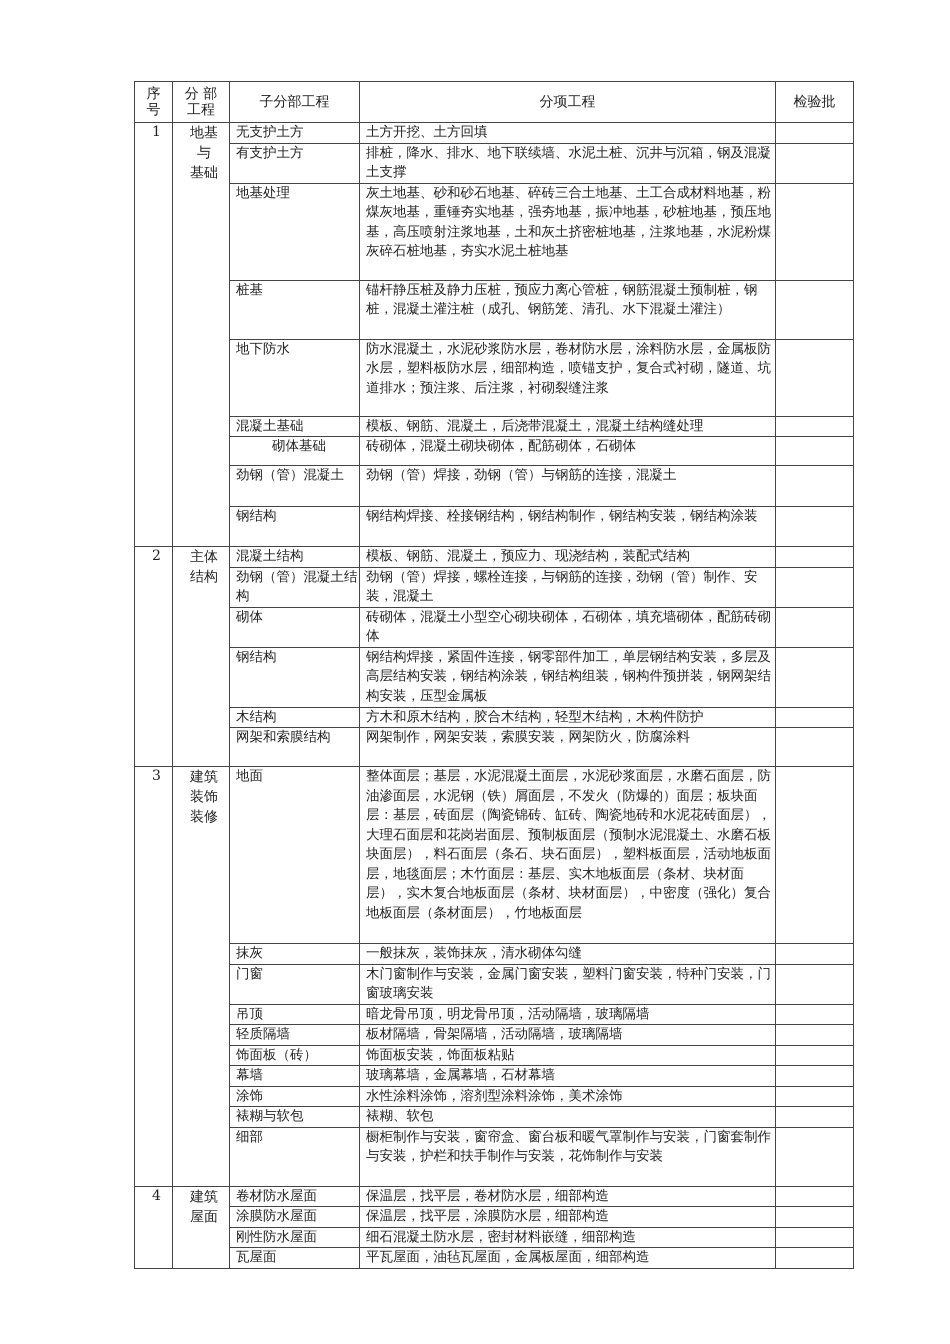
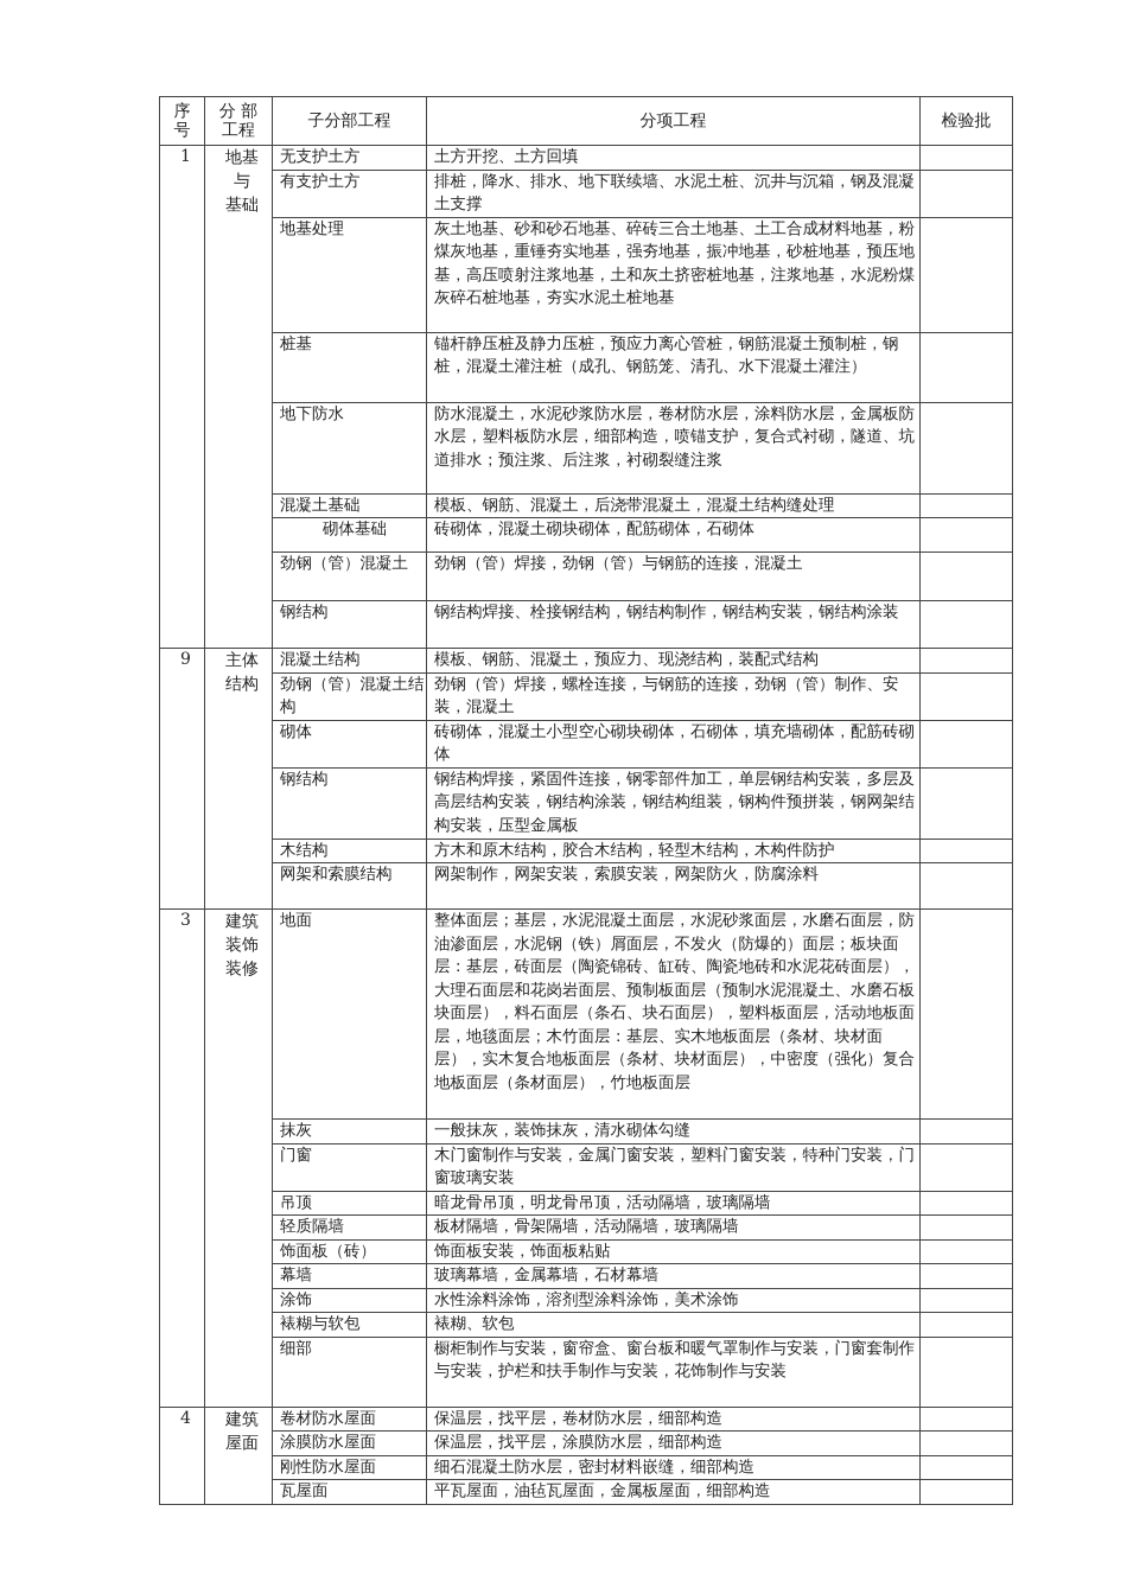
  序 号	分 部 工程	子分部工程	分项工程	检验批
  1	地基 与 基础	无支护土方	土方开挖、土方回填
  有支护土方	排桩，降水、排水、地下联续墙、水泥土桩、沉井与沉箱，钢及混凝土支撑
  地基处理	灰土地基、砂和砂石地基、碎砖三合土地基、土工合成材料地基，粉煤灰地基，重锤夯实地基，强夯地基，振冲地基，砂桩地基，预压地基，高压喷射注浆地基，土和灰土挤密桩地基，注浆地基，水泥粉煤灰碎石桩地基，夯实水泥土桩地基
  桩基	锚杆静压桩及静力压桩，预应力离心管桩，钢筋混凝土预制桩，钢桩，混凝土灌注桩（成孔、钢筋笼、清孔、水下混凝土灌注）
  地下防水	防水混凝土，水泥砂浆防水层，卷材防水层，涂料防水层，金属板防水层，塑料板防水层，细部构造，喷锚支护，复合式衬砌，隧道、坑道排水；预注浆、后注浆，衬砌裂缝注浆
  混凝土基础	模板、钢筋、混凝土，后浇带混凝土，混凝土结构缝处理
  砌体基础	砖砌体，混凝土砌块砌体，配筋砌体，石砌体
  劲钢（管）混凝土	劲钢（管）焊接，劲钢（管）与钢筋的连接，混凝土
  钢结构	钢结构焊接、栓接钢结构，钢结构制作，钢结构安装，钢结构涂装
- 2	主体 结构	混凝土结构	模板、钢筋、混凝土，预应力、现浇结构，装配式结构
+ 9	主体 结构	混凝土结构	模板、钢筋、混凝土，预应力、现浇结构，装配式结构
  劲钢（管）混凝土结构	劲钢（管）焊接，螺栓连接，与钢筋的连接，劲钢（管）制作、安装，混凝土
  砌体	砖砌体，混凝土小型空心砌块砌体，石砌体，填充墙砌体，配筋砖砌体
  钢结构	钢结构焊接，紧固件连接，钢零部件加工，单层钢结构安装，多层及高层结构安装，钢结构涂装，钢结构组装，钢构件预拼装，钢网架结构安装，压型金属板
  木结构	方木和原木结构，胶合木结构，轻型木结构，木构件防护
  网架和索膜结构	网架制作，网架安装，索膜安装，网架防火，防腐涂料
  3	建筑 装饰 装修	地面	整体面层；基层，水泥混凝土面层，水泥砂浆面层，水磨石面层，防油渗面层，水泥钢（铁）屑面层，不发火（防爆的）面层；板块面层：基层，砖面层（陶瓷锦砖、缸砖、陶瓷地砖和水泥花砖面层），大理石面层和花岗岩面层、预制板面层（预制水泥混凝土、水磨石板块面层），料石面层（条石、块石面层），塑料板面层，活动地板面层，地毯面层；木竹面层：基层、实木地板面层（条材、块材面层），实木复合地板面层（条材、块材面层），中密度（强化）复合地板面层（条材面层），竹地板面层
  抹灰	一般抹灰，装饰抹灰，清水砌体勾缝
  门窗	木门窗制作与安装，金属门窗安装，塑料门窗安装，特种门安装，门窗玻璃安装
  吊顶	暗龙骨吊顶，明龙骨吊顶，活动隔墙，玻璃隔墙
  轻质隔墙	板材隔墙，骨架隔墙，活动隔墙，玻璃隔墙
  饰面板（砖）	饰面板安装，饰面板粘贴
  幕墙	玻璃幕墙，金属幕墙，石材幕墙
  涂饰	水性涂料涂饰，溶剂型涂料涂饰，美术涂饰
  裱糊与软包	裱糊、软包
  细部	橱柜制作与安装，窗帘盒、窗台板和暖气罩制作与安装，门窗套制作与安装，护栏和扶手制作与安装，花饰制作与安装
  4	建筑 屋面	卷材防水屋面	保温层，找平层，卷材防水层，细部构造
  涂膜防水屋面	保温层，找平层，涂膜防水层，细部构造
  刚性防水屋面	细石混凝土防水层，密封材料嵌缝，细部构造
  瓦屋面	平瓦屋面，油毡瓦屋面，金属板屋面，细部构造
